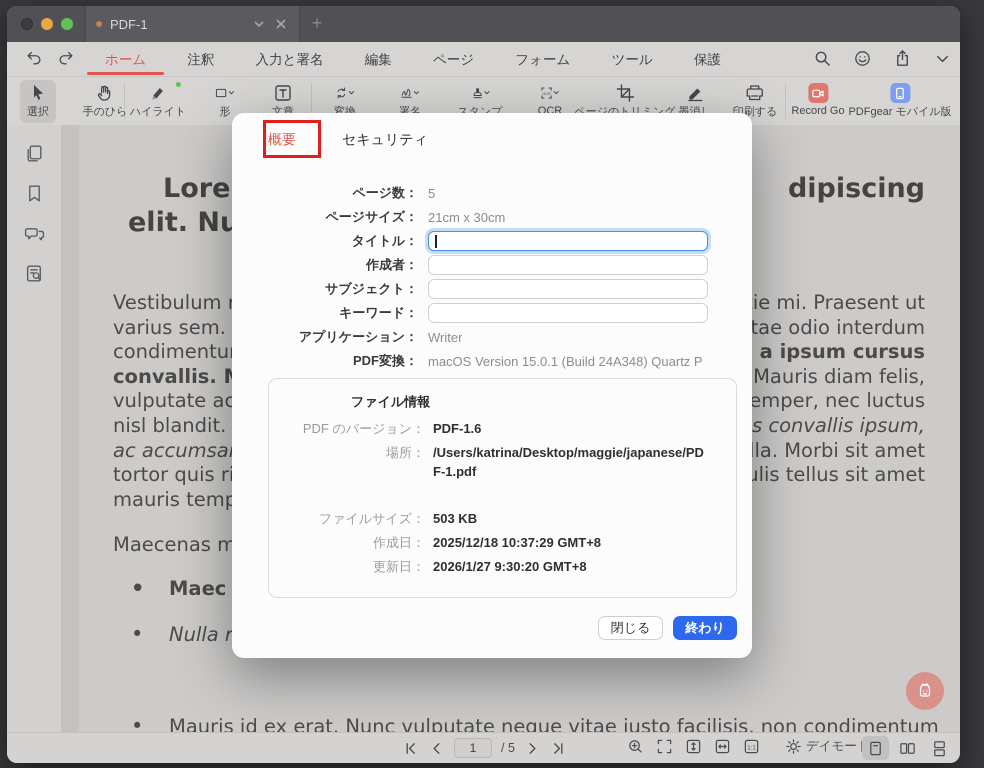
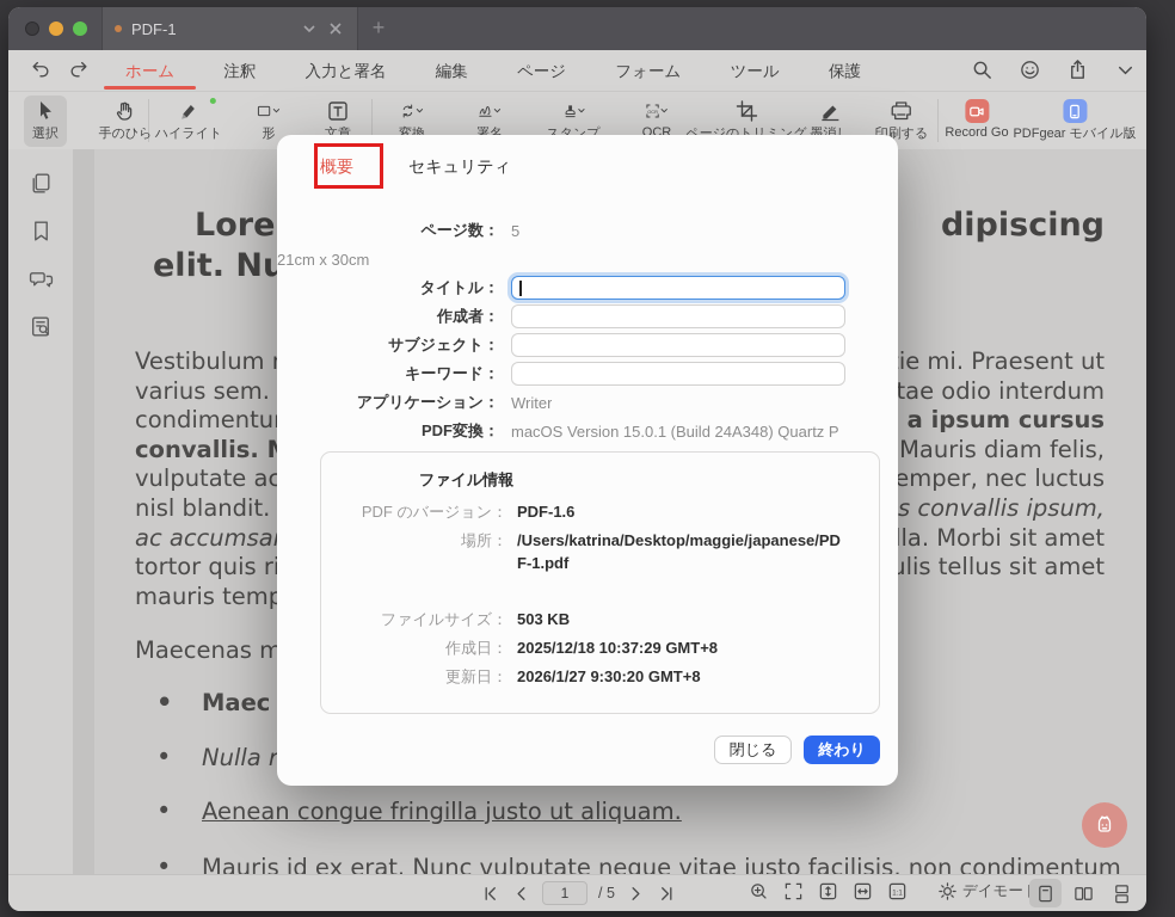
  PDF-1
  +
  ホーム
  注釈
  入力と署名
  編集
  ページ
  フォーム
  ツール
  保護
  選択
  手のひら
  ハイライト
  形
  文章
  変換
  署名
  スタンプ
  OCR
  ページのトリミング
  墨消し
  印刷する
  Record Go
  PDFgear モバイル版
  Lore
  dipiscing
  elit. Nu
  Vestibulum
  ie mi. Praesent ut
  varius sem.
  tae odio interdum
  condimentu
  a ipsum cursus
  convallis.
  Mauris diam felis,
  vulputate ac
  emper, nec luctus
  nisl blandit.
  s convallis ipsum,
  ac accumsa
  la. Morbi sit amet
  tortor quis r
  ulis tellus sit amet
  mauris temp
  Maecenas m
  Maec
  Nulla r
+ Aenean congue fringilla justo ut aliquam.
  Mauris id ex erat. Nunc vulputate neque vitae justo facilisis, non condimentum
  概要
  セキュリティ
  ページ数：
  5
- ページサイズ：
  21cm x 30cm
  タイトル：
  作成者：
  サブジェクト：
  キーワード：
  アプリケーション：
  Writer
  PDF変換：
  macOS Version 15.0.1 (Build 24A348) Quartz P
  ファイル情報
  PDF のバージョン：
  PDF-1.6
  場所：
  /Users/katrina/Desktop/maggie/japanese/PDF-1.pdf
  ファイルサイズ：
  503 KB
  作成日：
  2025/12/18 10:37:29 GMT+8
  更新日：
  2026/1/27 9:30:20 GMT+8
  閉じる
  終わり
  1
  / 5
  デイモー
